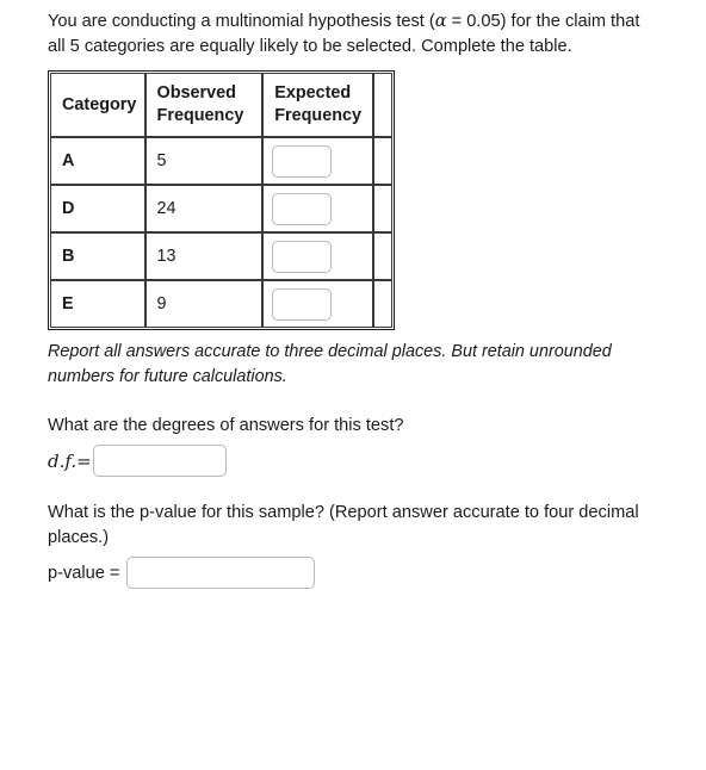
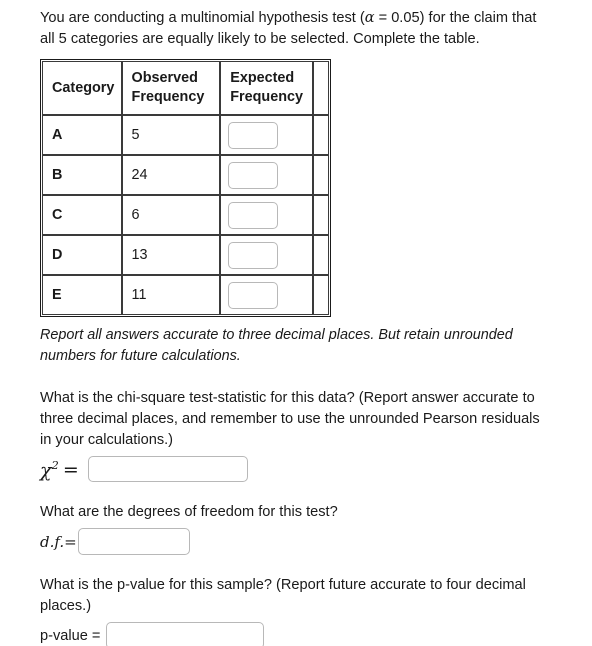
  You are conducting a multinomial hypothesis test (α = 0.05) for the claim that all 5 categories are equally likely to be selected. Complete the table.
  Category	Observed Frequency	Expected Frequency
  A	5
- D	24
+ B	24
+ C	6
- B	13
+ D	13
- E	9
+ E	11
  Report all answers accurate to three decimal places. But retain unrounded numbers for future calculations.
+ What is the chi-square test-statistic for this data? (Report answer accurate to three decimal places, and remember to use the unrounded Pearson residuals in your calculations.)
+ χ2 =
- What are the degrees of answers for this test?
+ What are the degrees of freedom for this test?
  d.f.=
- What is the p-value for this sample? (Report answer accurate to four decimal places.)
+ What is the p-value for this sample? (Report future accurate to four decimal places.)
  p-value =
